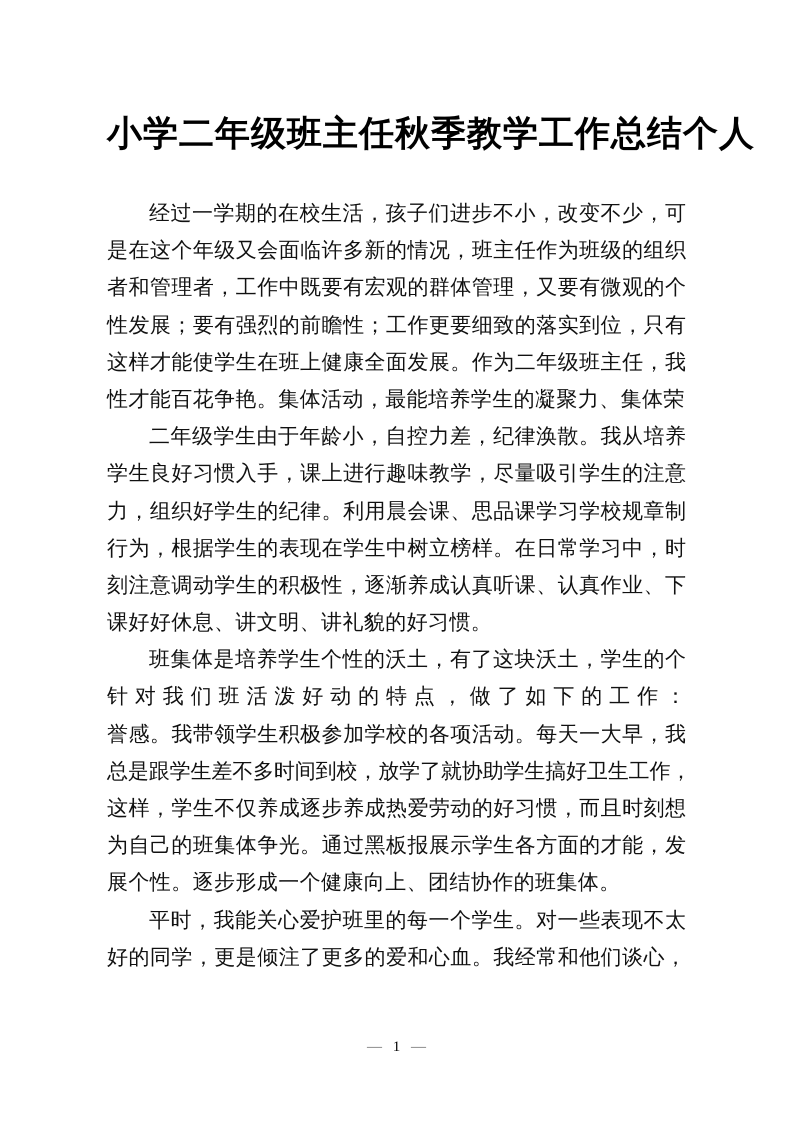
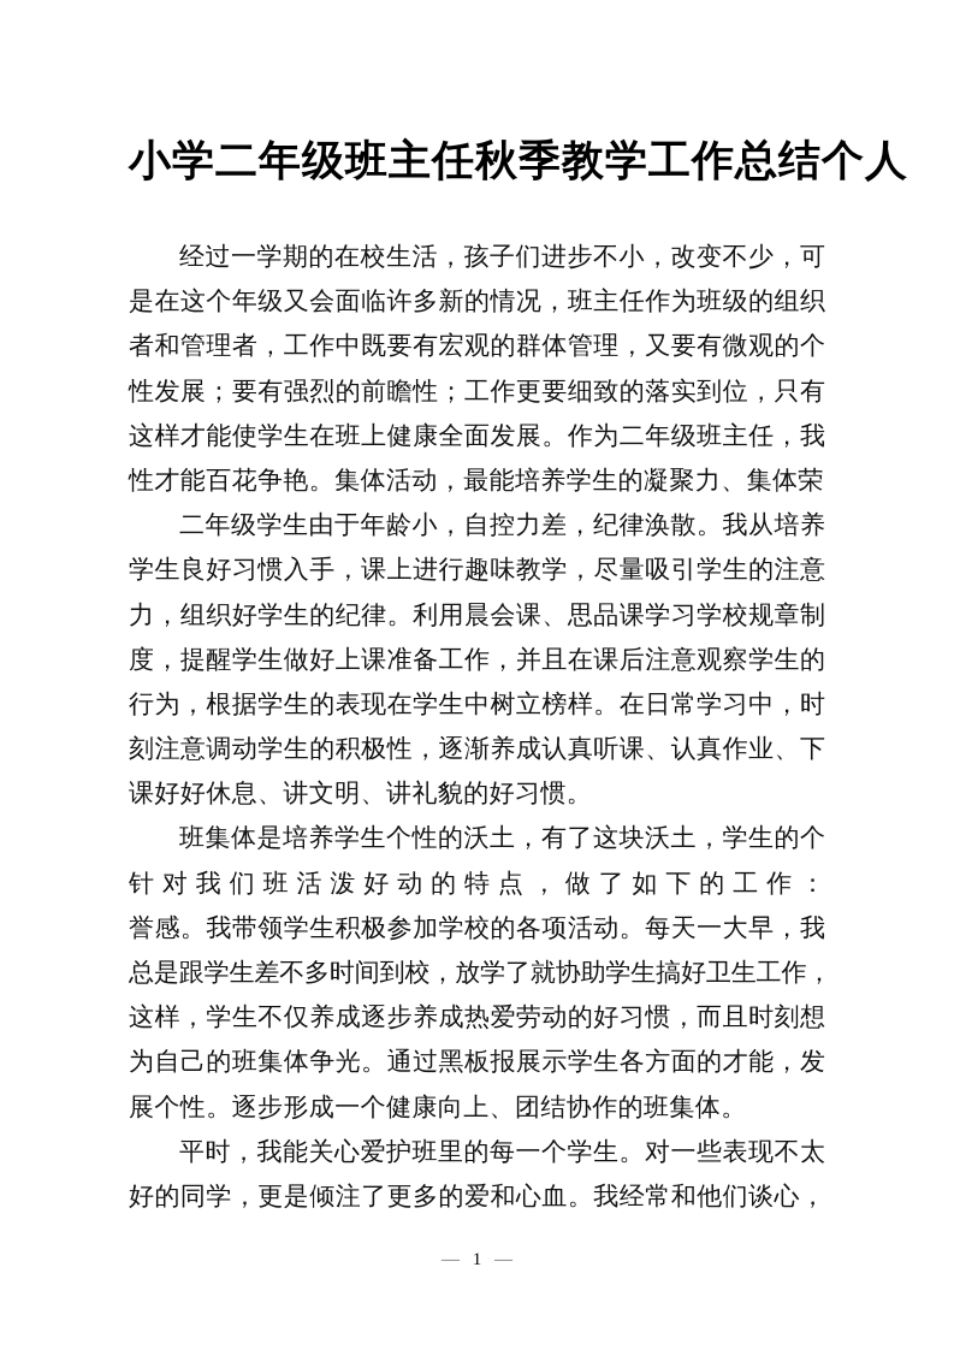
  小学二年级班主任秋季教学工作总结个人
  经过一学期的在校生活，孩子们进步不小，改变不少，可
  是在这个年级又会面临许多新的情况，班主任作为班级的组织
  者和管理者，工作中既要有宏观的群体管理，又要有微观的个
  性发展；要有强烈的前瞻性；工作更要细致的落实到位，只有
  这样才能使学生在班上健康全面发展。作为二年级班主任，我
  性才能百花争艳。集体活动，最能培养学生的凝聚力、集体荣
  二年级学生由于年龄小，自控力差，纪律涣散。我从培养
  学生良好习惯入手，课上进行趣味教学，尽量吸引学生的注意
  力，组织好学生的纪律。利用晨会课、思品课学习学校规章制
+ 度，提醒学生做好上课准备工作，并且在课后注意观察学生的
  行为，根据学生的表现在学生中树立榜样。在日常学习中，时
  刻注意调动学生的积极性，逐渐养成认真听课、认真作业、下
  课好好休息、讲文明、讲礼貌的好习惯。
  班集体是培养学生个性的沃土，有了这块沃土，学生的个
  针对我们班活泼好动的特点，做了如下的工作：
  誉感。我带领学生积极参加学校的各项活动。每天一大早，我
  总是跟学生差不多时间到校，放学了就协助学生搞好卫生工作，
  这样，学生不仅养成逐步养成热爱劳动的好习惯，而且时刻想
  为自己的班集体争光。通过黑板报展示学生各方面的才能，发
  展个性。逐步形成一个健康向上、团结协作的班集体。
  平时，我能关心爱护班里的每一个学生。对一些表现不太
  好的同学，更是倾注了更多的爱和心血。我经常和他们谈心，
  — 1 —
